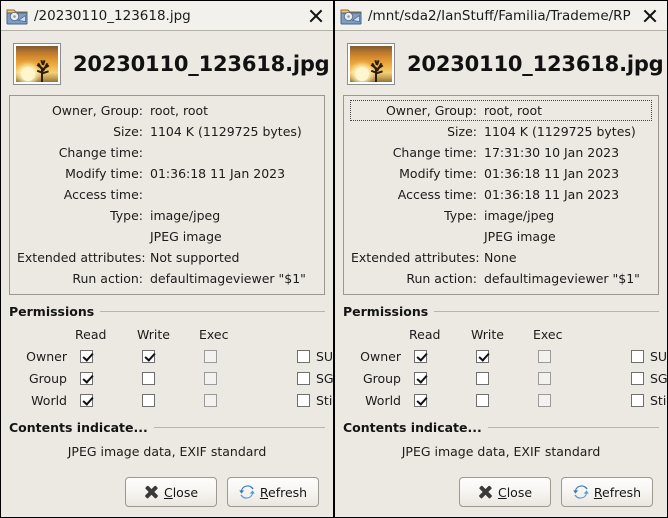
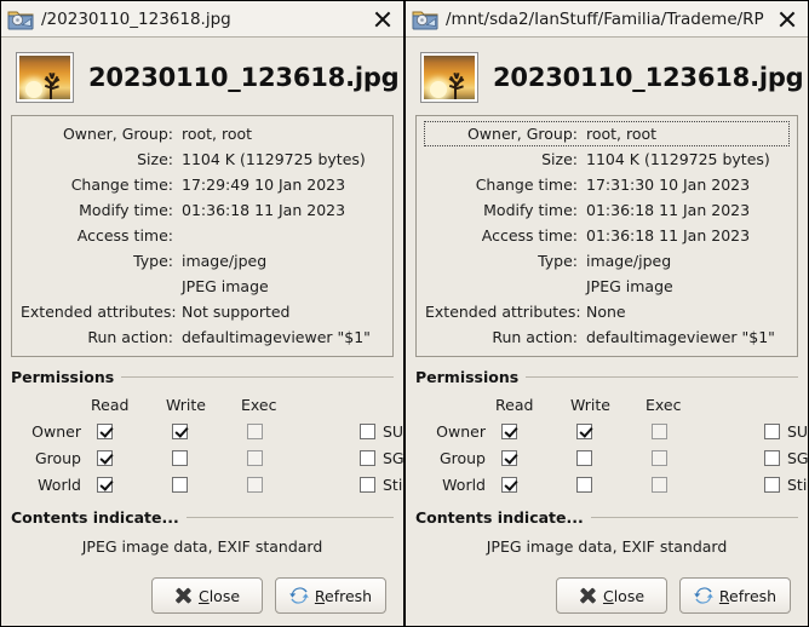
  /20230110_123618.jpg
  20230110_123618.jpg
  Owner, Group:
  root, root
  Size:
  1104 K (1129725 bytes)
  Change time:
+ 17:29:49 10 Jan 2023
  Modify time:
  01:36:18 11 Jan 2023
  Access time:
  Type:
  image/jpeg
  JPEG image
  Extended attributes:
  Not supported
  Run action:
  defaultimageviewer "$1"
  Permissions
  Read
  Write
  Exec
  Owner
  Group
  World
  Contents indicate...
  JPEG image data, EXIF standard
  Close
  Refresh
  /mnt/sda2/IanStuff/Familia/Trademe/RP
  20230110_123618.jpg
  Owner, Group:
  root, root
  Size:
  1104 K (1129725 bytes)
  Change time:
  17:31:30 10 Jan 2023
  Modify time:
  01:36:18 11 Jan 2023
  Access time:
  01:36:18 11 Jan 2023
  Type:
  image/jpeg
  JPEG image
  Extended attributes:
  None
  Run action:
  defaultimageviewer "$1"
  Permissions
  Read
  Write
  Exec
  Owner
  Group
  World
  Contents indicate...
  JPEG image data, EXIF standard
  Close
  Refresh
